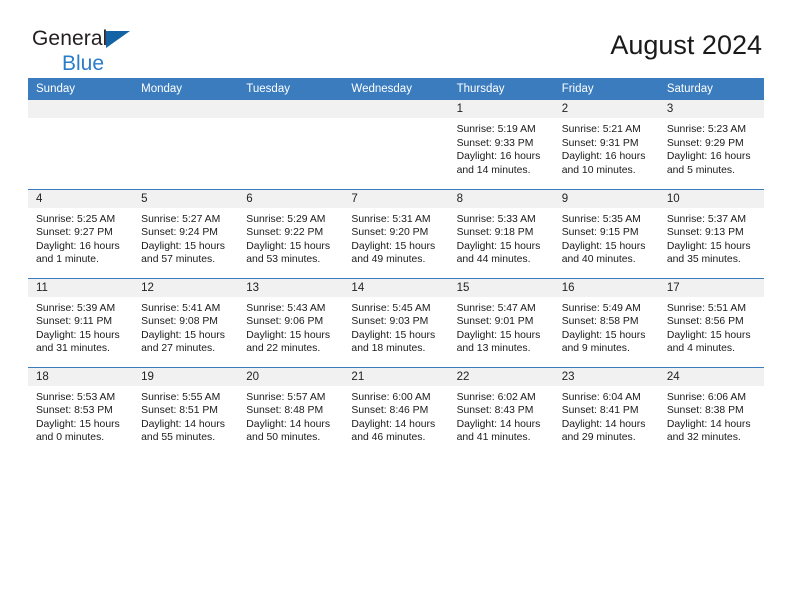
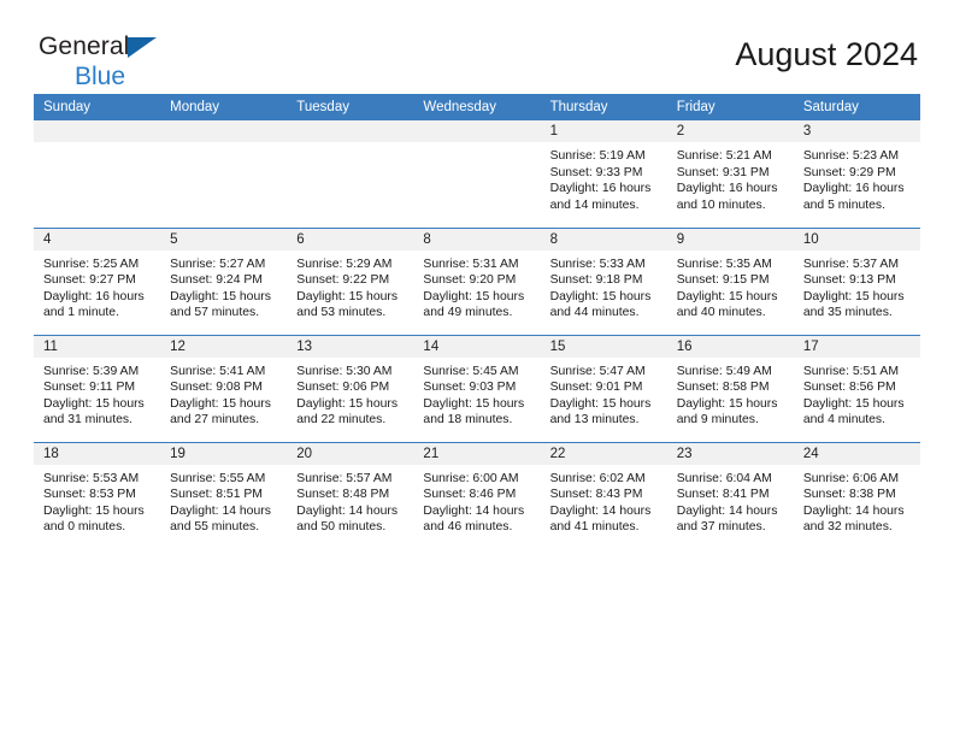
  General
  Blue
  August 2024
  Sunday	Monday	Tuesday	Wednesday	Thursday	Friday	Saturday
  				1Sunrise: 5:19 AMSunset: 9:33 PMDaylight: 16 hoursand 14 minutes.	2Sunrise: 5:21 AMSunset: 9:31 PMDaylight: 16 hoursand 10 minutes.	3Sunrise: 5:23 AMSunset: 9:29 PMDaylight: 16 hoursand 5 minutes.
- 4Sunrise: 5:25 AMSunset: 9:27 PMDaylight: 16 hoursand 1 minute.	5Sunrise: 5:27 AMSunset: 9:24 PMDaylight: 15 hoursand 57 minutes.	6Sunrise: 5:29 AMSunset: 9:22 PMDaylight: 15 hoursand 53 minutes.	7Sunrise: 5:31 AMSunset: 9:20 PMDaylight: 15 hoursand 49 minutes.	8Sunrise: 5:33 AMSunset: 9:18 PMDaylight: 15 hoursand 44 minutes.	9Sunrise: 5:35 AMSunset: 9:15 PMDaylight: 15 hoursand 40 minutes.	10Sunrise: 5:37 AMSunset: 9:13 PMDaylight: 15 hoursand 35 minutes.
+ 4Sunrise: 5:25 AMSunset: 9:27 PMDaylight: 16 hoursand 1 minute.	5Sunrise: 5:27 AMSunset: 9:24 PMDaylight: 15 hoursand 57 minutes.	6Sunrise: 5:29 AMSunset: 9:22 PMDaylight: 15 hoursand 53 minutes.	8Sunrise: 5:31 AMSunset: 9:20 PMDaylight: 15 hoursand 49 minutes.	8Sunrise: 5:33 AMSunset: 9:18 PMDaylight: 15 hoursand 44 minutes.	9Sunrise: 5:35 AMSunset: 9:15 PMDaylight: 15 hoursand 40 minutes.	10Sunrise: 5:37 AMSunset: 9:13 PMDaylight: 15 hoursand 35 minutes.
- 11Sunrise: 5:39 AMSunset: 9:11 PMDaylight: 15 hoursand 31 minutes.	12Sunrise: 5:41 AMSunset: 9:08 PMDaylight: 15 hoursand 27 minutes.	13Sunrise: 5:43 AMSunset: 9:06 PMDaylight: 15 hoursand 22 minutes.	14Sunrise: 5:45 AMSunset: 9:03 PMDaylight: 15 hoursand 18 minutes.	15Sunrise: 5:47 AMSunset: 9:01 PMDaylight: 15 hoursand 13 minutes.	16Sunrise: 5:49 AMSunset: 8:58 PMDaylight: 15 hoursand 9 minutes.	17Sunrise: 5:51 AMSunset: 8:56 PMDaylight: 15 hoursand 4 minutes.
+ 11Sunrise: 5:39 AMSunset: 9:11 PMDaylight: 15 hoursand 31 minutes.	12Sunrise: 5:41 AMSunset: 9:08 PMDaylight: 15 hoursand 27 minutes.	13Sunrise: 5:30 AMSunset: 9:06 PMDaylight: 15 hoursand 22 minutes.	14Sunrise: 5:45 AMSunset: 9:03 PMDaylight: 15 hoursand 18 minutes.	15Sunrise: 5:47 AMSunset: 9:01 PMDaylight: 15 hoursand 13 minutes.	16Sunrise: 5:49 AMSunset: 8:58 PMDaylight: 15 hoursand 9 minutes.	17Sunrise: 5:51 AMSunset: 8:56 PMDaylight: 15 hoursand 4 minutes.
- 18Sunrise: 5:53 AMSunset: 8:53 PMDaylight: 15 hoursand 0 minutes.	19Sunrise: 5:55 AMSunset: 8:51 PMDaylight: 14 hoursand 55 minutes.	20Sunrise: 5:57 AMSunset: 8:48 PMDaylight: 14 hoursand 50 minutes.	21Sunrise: 6:00 AMSunset: 8:46 PMDaylight: 14 hoursand 46 minutes.	22Sunrise: 6:02 AMSunset: 8:43 PMDaylight: 14 hoursand 41 minutes.	23Sunrise: 6:04 AMSunset: 8:41 PMDaylight: 14 hoursand 29 minutes.	24Sunrise: 6:06 AMSunset: 8:38 PMDaylight: 14 hoursand 32 minutes.
+ 18Sunrise: 5:53 AMSunset: 8:53 PMDaylight: 15 hoursand 0 minutes.	19Sunrise: 5:55 AMSunset: 8:51 PMDaylight: 14 hoursand 55 minutes.	20Sunrise: 5:57 AMSunset: 8:48 PMDaylight: 14 hoursand 50 minutes.	21Sunrise: 6:00 AMSunset: 8:46 PMDaylight: 14 hoursand 46 minutes.	22Sunrise: 6:02 AMSunset: 8:43 PMDaylight: 14 hoursand 41 minutes.	23Sunrise: 6:04 AMSunset: 8:41 PMDaylight: 14 hoursand 37 minutes.	24Sunrise: 6:06 AMSunset: 8:38 PMDaylight: 14 hoursand 32 minutes.
